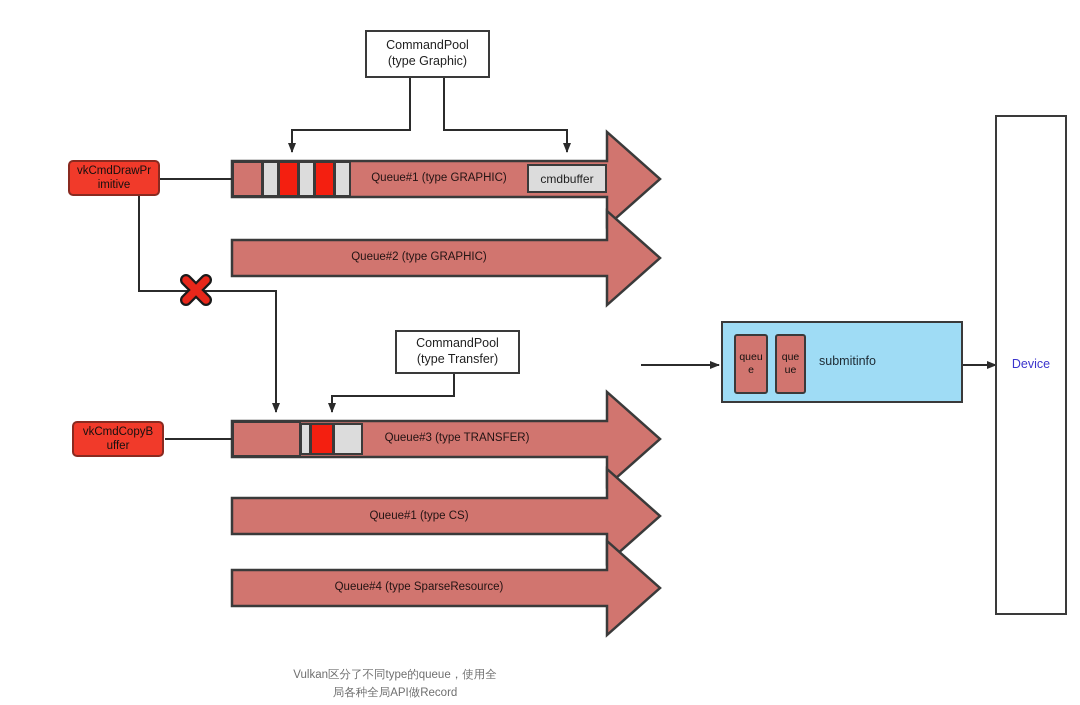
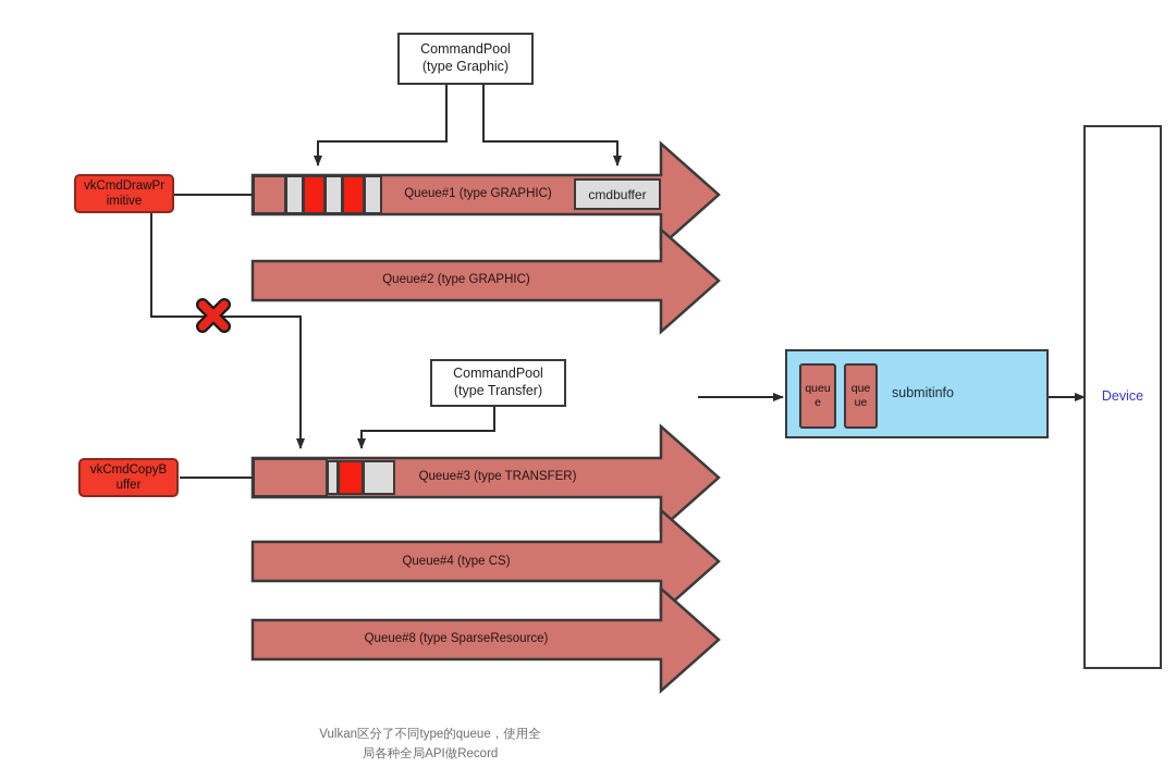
  CommandPool
  (type Graphic)
  CommandPool
  (type Transfer)
  vkCmdDrawPr
  imitive
  vkCmdCopyB
  uffer
  Queue#1 (type GRAPHIC)
  cmdbuffer
  Queue#2 (type GRAPHIC)
  Queue#3 (type TRANSFER)
- Queue#1 (type CS)
+ Queue#4 (type CS)
- Queue#4 (type SparseResource)
+ Queue#8 (type SparseResource)
  queue
  queue
  submitinfo
  Device
  Vulkan区分了不同type的queue，使用全
  局各种全局API做Record
